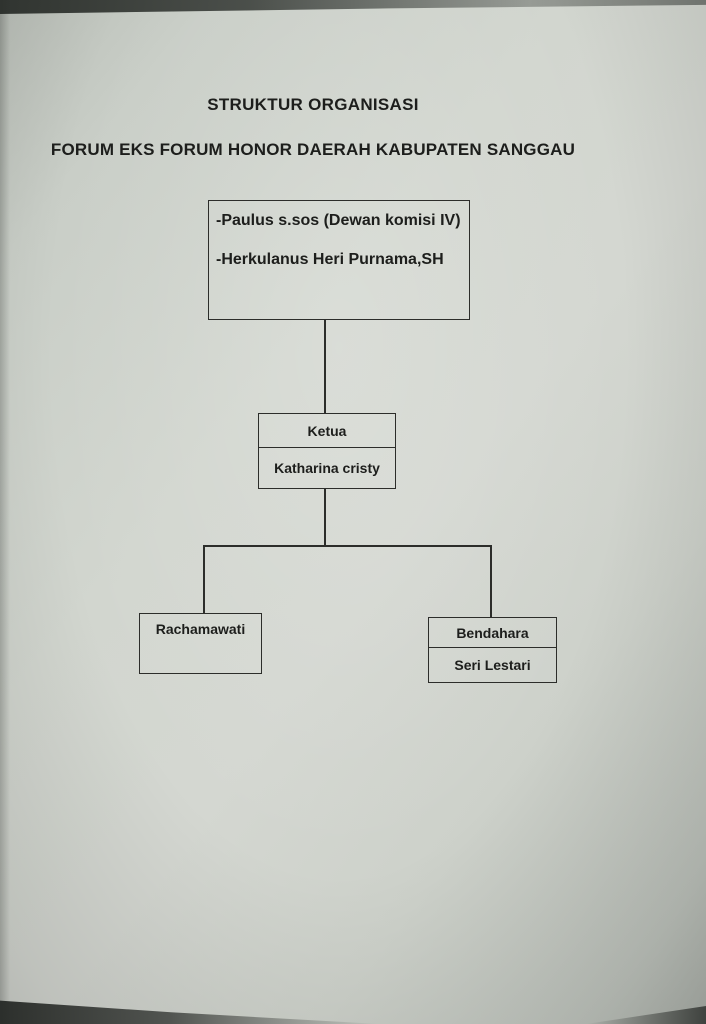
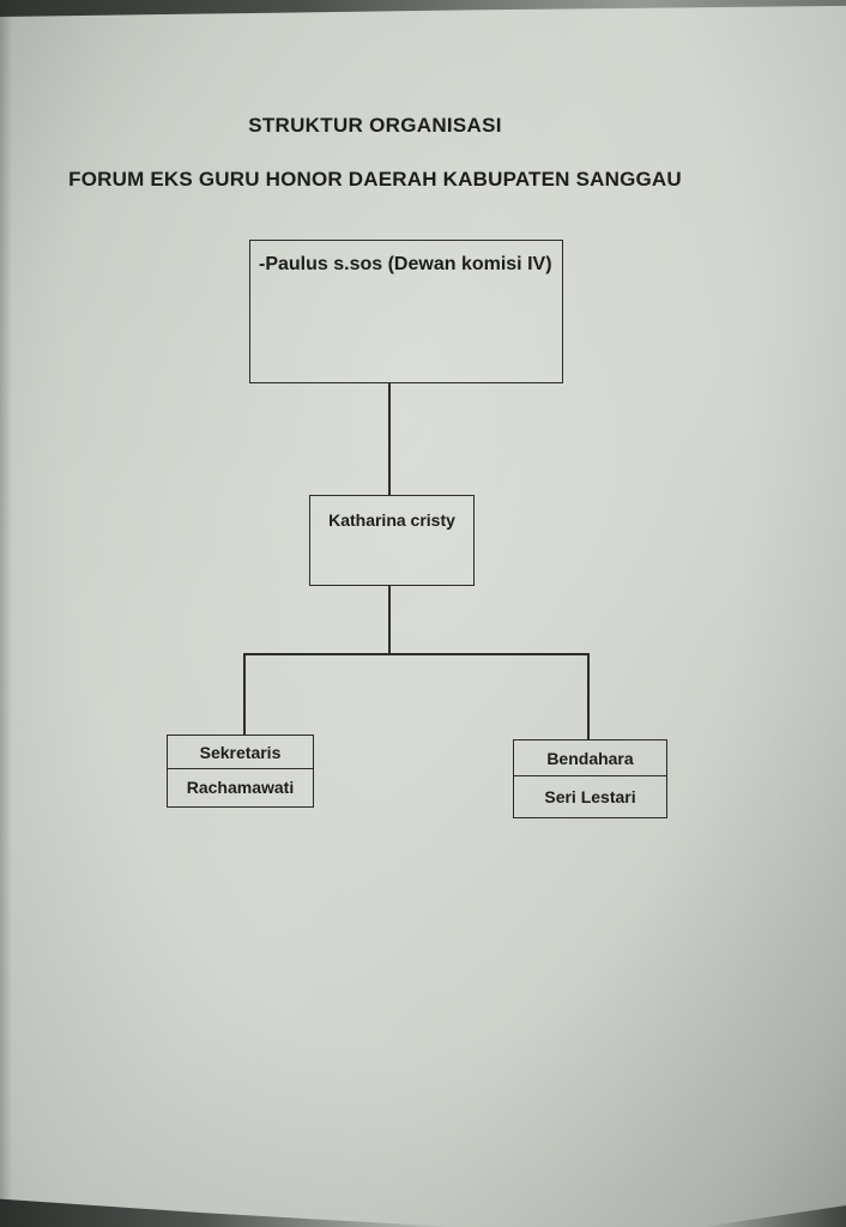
  STRUKTUR ORGANISASI
- FORUM EKS FORUM HONOR DAERAH KABUPATEN SANGGAU
+ FORUM EKS GURU HONOR DAERAH KABUPATEN SANGGAU
  -Paulus s.sos (Dewan komisi IV)
- -Herkulanus Heri Purnama,SH
- Ketua
  Katharina cristy
+ Sekretaris
  Rachamawati
  Bendahara
  Seri Lestari
